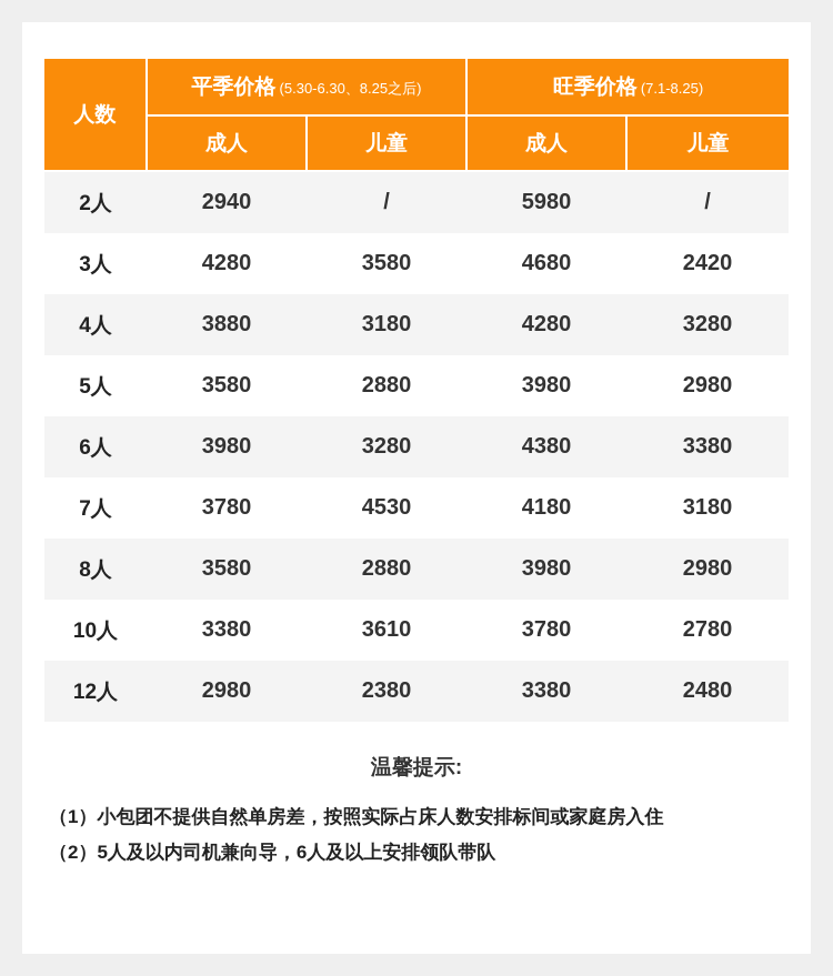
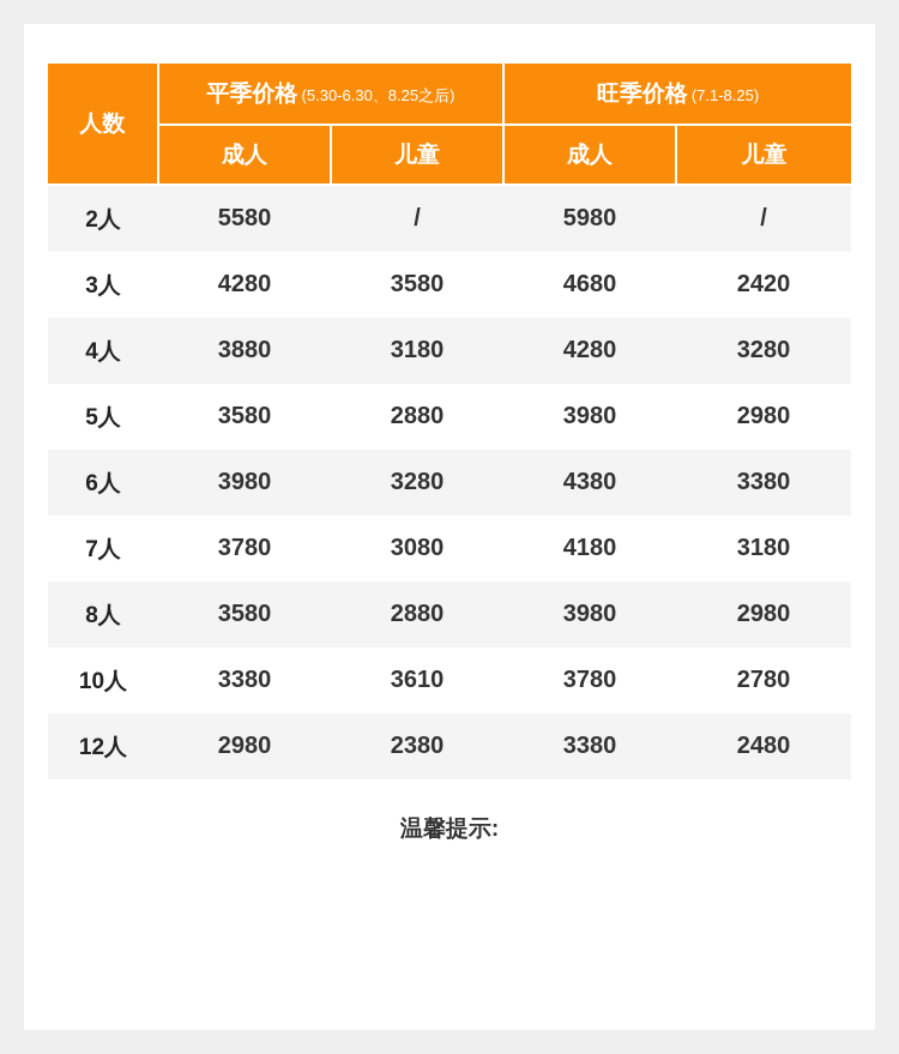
  人数	平季价格 (5.30-6.30、8.25之后)	旺季价格 (7.1-8.25)
  成人	儿童	成人	儿童
- 2人	2940	/	5980	/
+ 2人	5580	/	5980	/
  3人	4280	3580	4680	2420
  4人	3880	3180	4280	3280
  5人	3580	2880	3980	2980
  6人	3980	3280	4380	3380
- 7人	3780	4530	4180	3180
+ 7人	3780	3080	4180	3180
  8人	3580	2880	3980	2980
  10人	3380	3610	3780	2780
  12人	2980	2380	3380	2480
  温馨提示:
- （1）小包团不提供自然单房差，按照实际占床人数安排标间或家庭房入住
- （2）5人及以内司机兼向导，6人及以上安排领队带队
